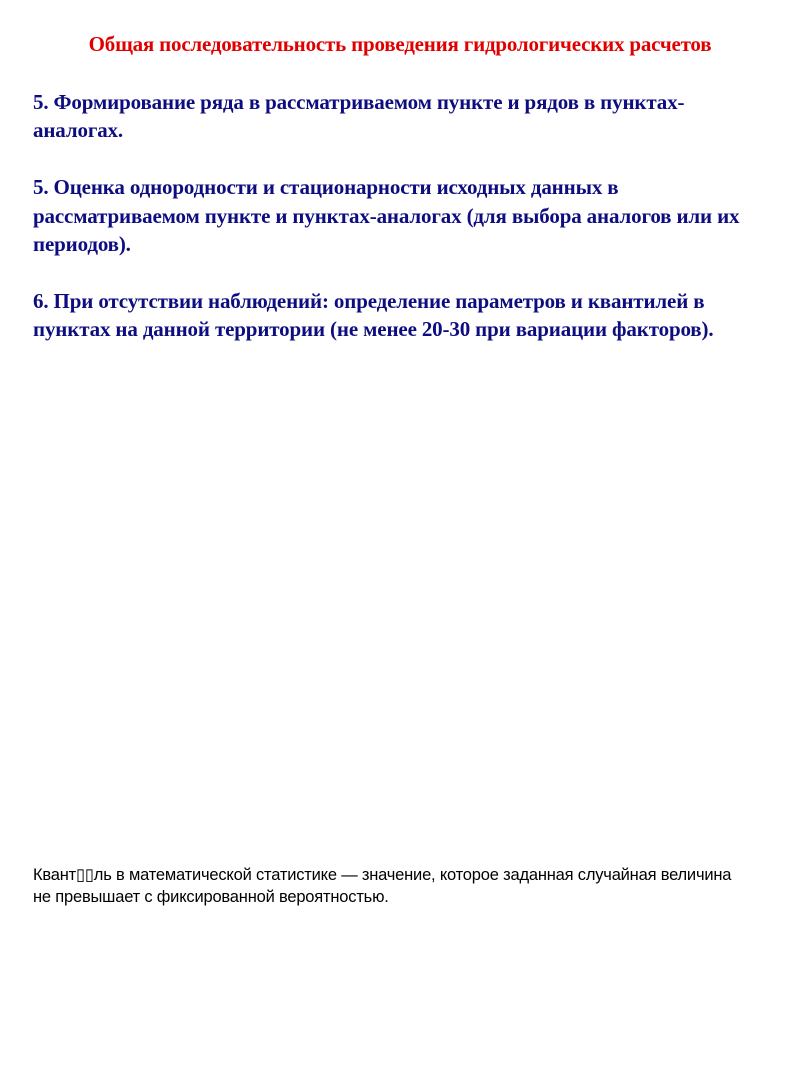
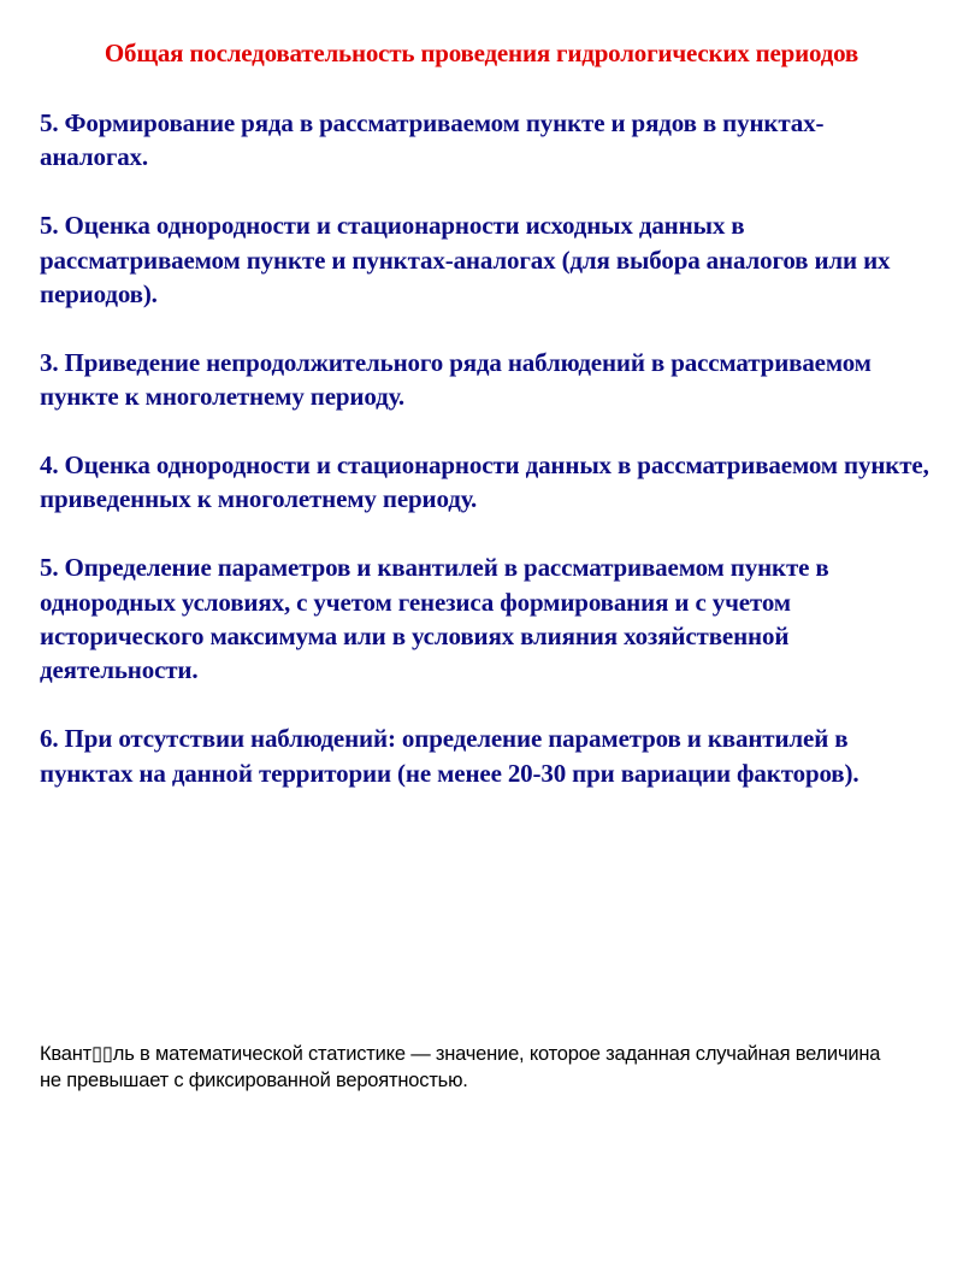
- Общая последовательность проведения гидрологических расчетов
+ Общая последовательность проведения гидрологических периодов
  5. Формирование ряда в рассматриваемом пункте и рядов в пунктах-аналогах.
  5. Оценка однородности и стационарности исходных данных в рассматриваемом пункте и пунктах-аналогах (для выбора аналогов или их периодов).
+ 3. Приведение непродолжительного ряда наблюдений в рассматриваемом пункте к многолетнему периоду.
+ 4. Оценка однородности и стационарности данных в рассматриваемом пункте, приведенных к многолетнему периоду.
+ 5. Определение параметров и квантилей в рассматриваемом пункте в однородных условиях, с учетом генезиса формирования и с учетом исторического максимума или в условиях влияния хозяйственной деятельности.
  6. При отсутствии наблюдений: определение параметров и квантилей в пунктах на данной территории (не менее 20-30 при вариации факторов).
  Квант▯▯ль в математической статистике — значение, которое заданная случайная величина не превышает с фиксированной вероятностью.
